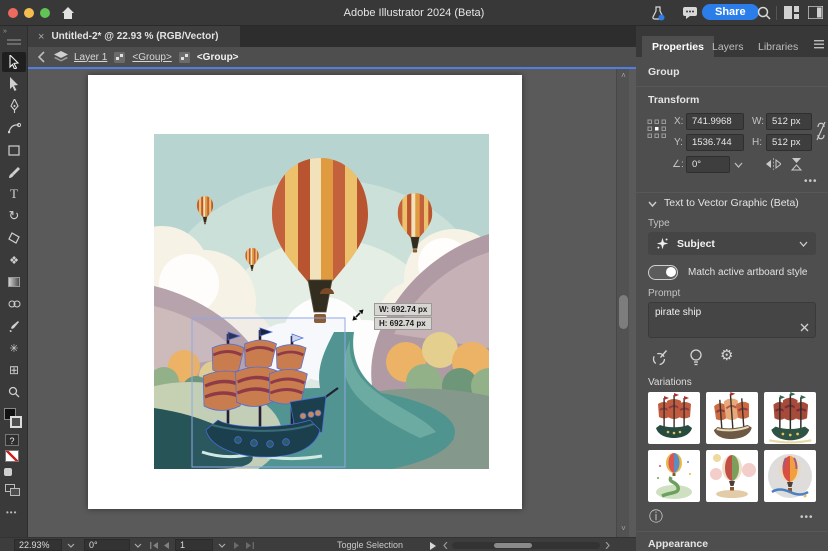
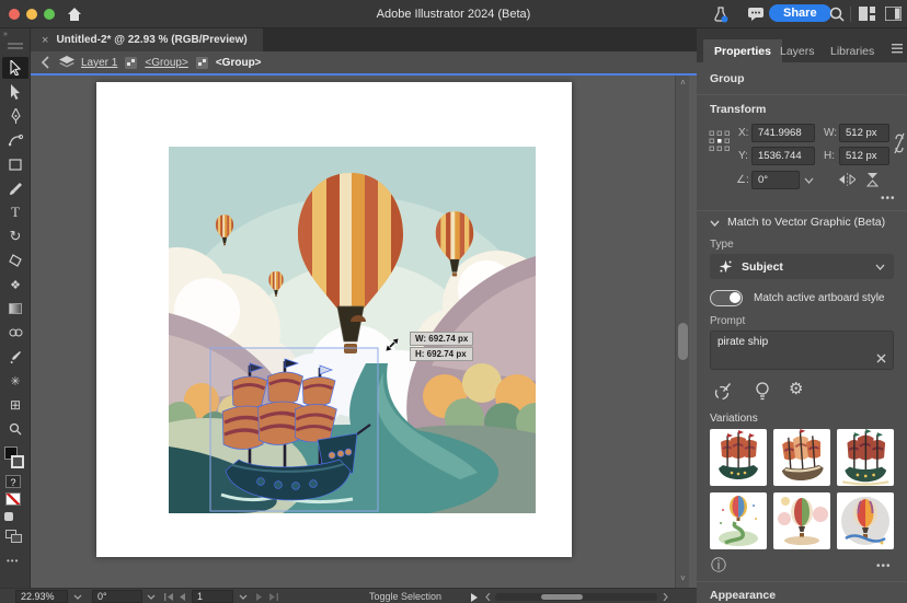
  Adobe Illustrator 2024 (Beta)
  Share
  ×
- Untitled-2* @ 22.93 % (RGB/Vector)
+ Untitled-2* @ 22.93 % (RGB/Preview)
  Layer 1
  <Group>
  <Group>
  T
  ↻
  ❖
  ✳
  ⊞
  ?
  •••
  W: 692.74 px
  H: 692.74 px
  ˄
  ˅
  Properties
  Layers
  Libraries
  Group
  Transform
  X:
  741.9968
  W:
  512 px
  Y:
  1536.744
  H:
  512 px
  ∠:
  0°
  •••
- Text to Vector Graphic (Beta)
+ Match to Vector Graphic (Beta)
  Type
  Subject
  Match active artboard style
  Prompt
  pirate ship
  ⚙
  Variations
  ⓘ
  •••
  Appearance
  22.93%
  0°
  1
  Toggle Selection
